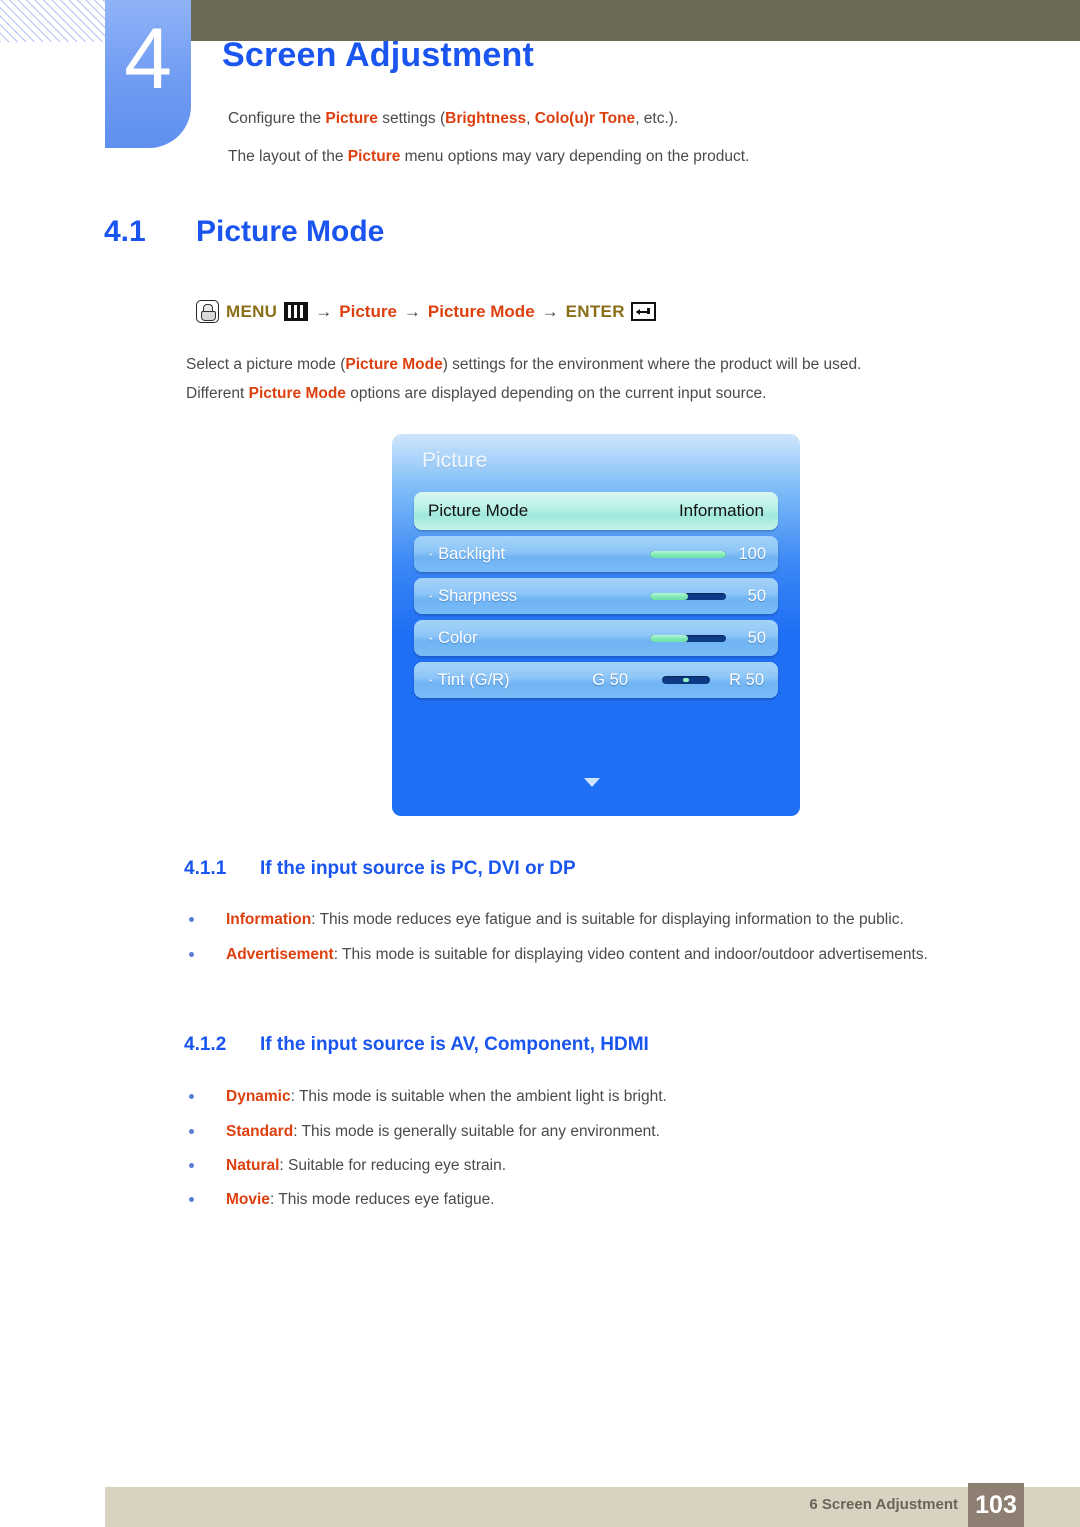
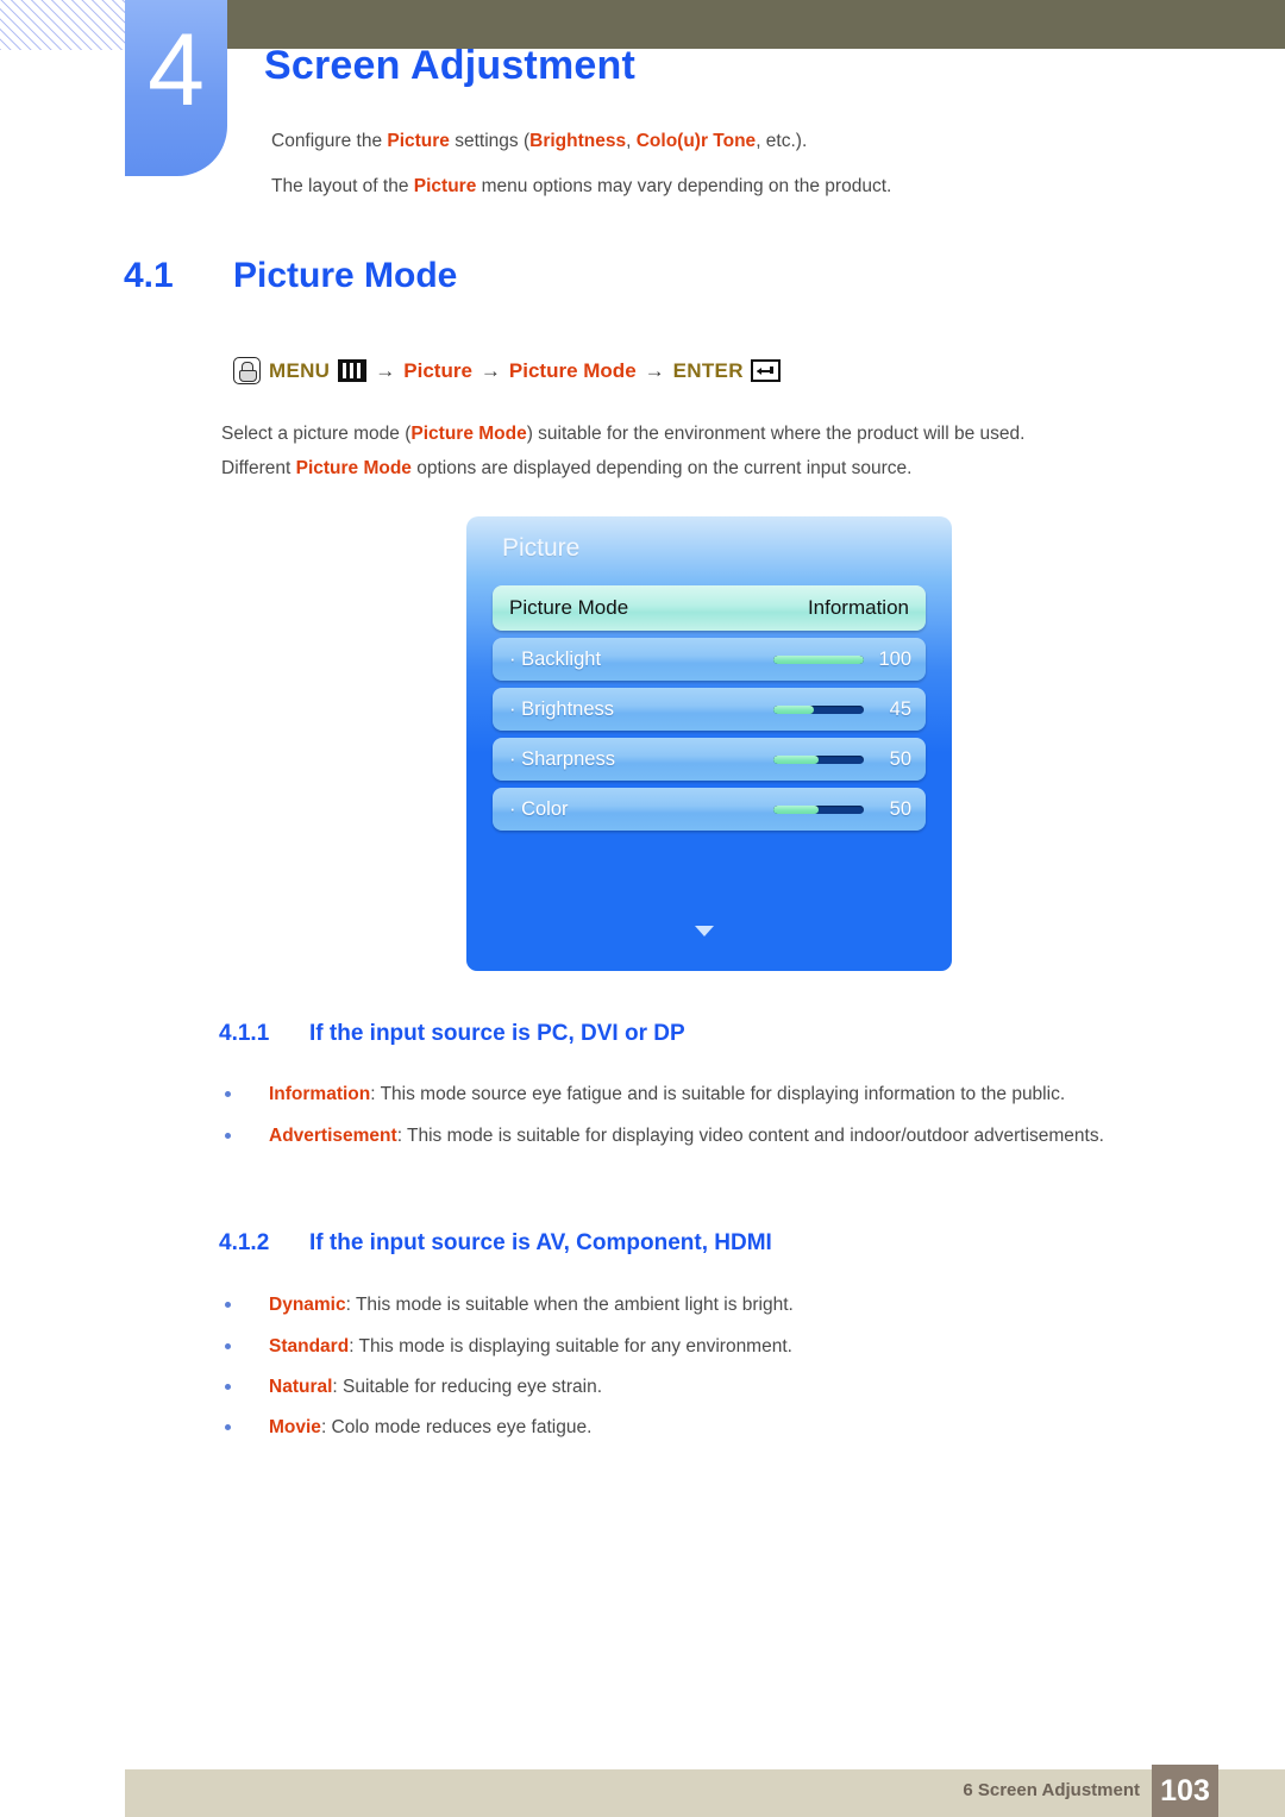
  4
  Screen Adjustment
  Configure the Picture settings (Brightness, Colo(u)r Tone, etc.).
  The layout of the Picture menu options may vary depending on the product.
  4.1 Picture Mode
  MENU
  →
  Picture
  →
  Picture Mode
  →
  ENTER
- Select a picture mode (Picture Mode) settings for the environment where the product will be used.
+ Select a picture mode (Picture Mode) suitable for the environment where the product will be used.
  Different Picture Mode options are displayed depending on the current input source.
  Picture
  Picture Mode
  Information
  · Backlight
  100
+ · Brightness
+ 45
  · Sharpness
  50
  · Color
  50
- · Tint (G/R)
- G 50
- R 50
  4.1.1 If the input source is PC, DVI or DP
- Information: This mode reduces eye fatigue and is suitable for displaying information to the public.
+ Information: This mode source eye fatigue and is suitable for displaying information to the public.
  Advertisement: This mode is suitable for displaying video content and indoor/outdoor advertisements.
  4.1.2 If the input source is AV, Component, HDMI
  Dynamic: This mode is suitable when the ambient light is bright.
- Standard: This mode is generally suitable for any environment.
+ Standard: This mode is displaying suitable for any environment.
  Natural: Suitable for reducing eye strain.
- Movie: This mode reduces eye fatigue.
+ Movie: Colo mode reduces eye fatigue.
  6 Screen Adjustment
  103
